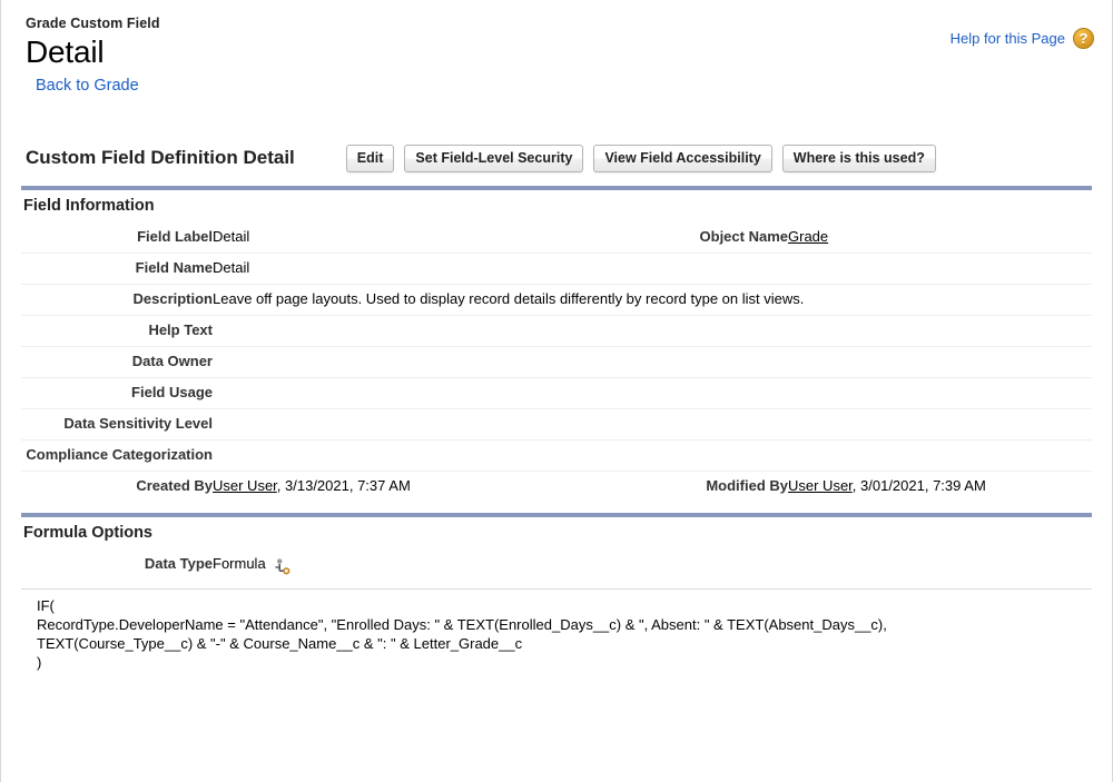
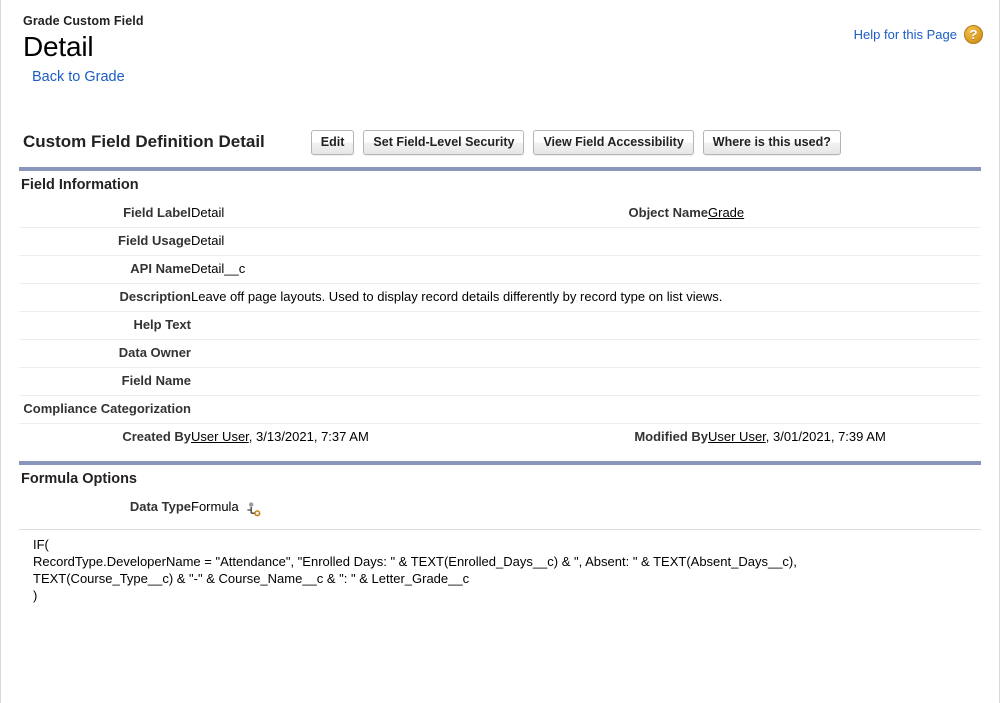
  Grade Custom Field
  Detail
  Back to Grade
  Help for this Page
  ?
  Custom Field Definition Detail
  Edit
  Set Field-Level Security
  View Field Accessibility
  Where is this used?
  Field Information
  Field Label	Detail	Object Name	Grade
- Field Name	Detail
+ Field Usage	Detail
+ API Name	Detail__c
  Description	Leave off page layouts. Used to display record details differently by record type on list views.
  Help Text
  Data Owner
- Field Usage
+ Field Name
- Data Sensitivity Level
  Compliance Categorization
  Created By	User User, 3/13/2021, 7:37 AM	Modified By	User User, 3/01/2021, 7:39 AM
  Formula Options
  Data Type	Formula
  IF(
  RecordType.DeveloperName = "Attendance", "Enrolled Days: " & TEXT(Enrolled_Days__c) & ", Absent: " & TEXT(Absent_Days__c),
  TEXT(Course_Type__c) & "-" & Course_Name__c & ": " & Letter_Grade__c
  )
